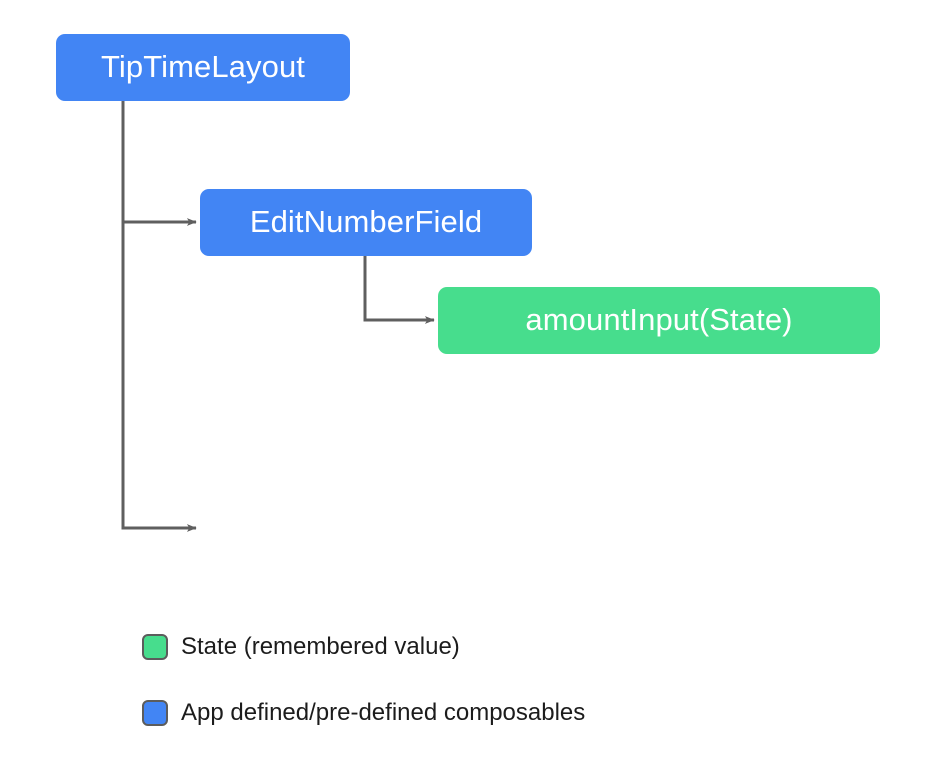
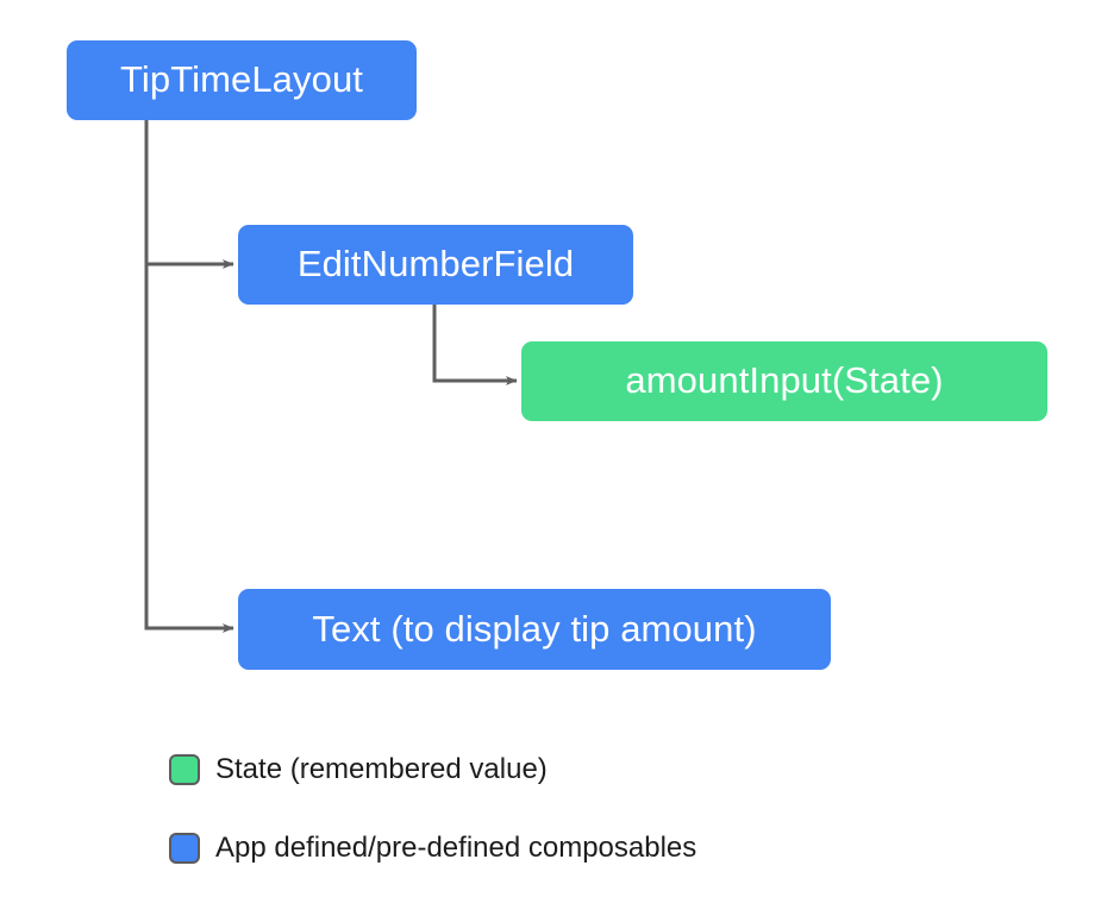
  TipTimeLayout
  EditNumberField
  amountInput(State)
+ Text (to display tip amount)
  State (remembered value)
  App defined/pre-defined composables
